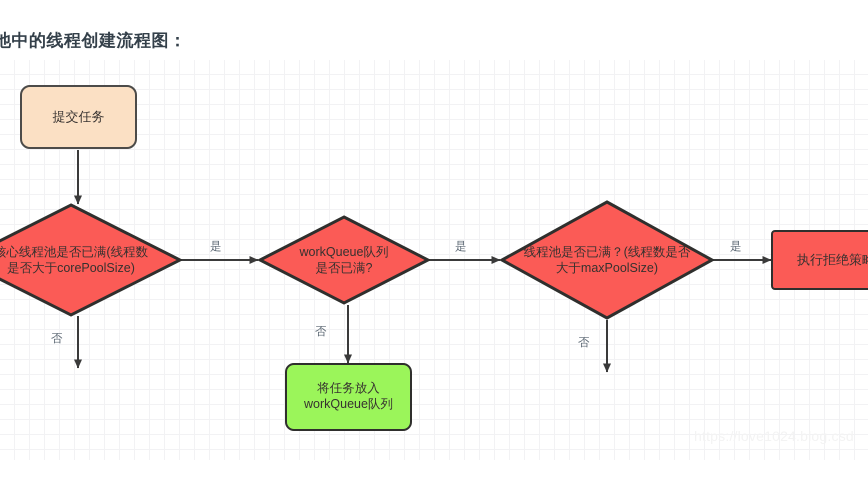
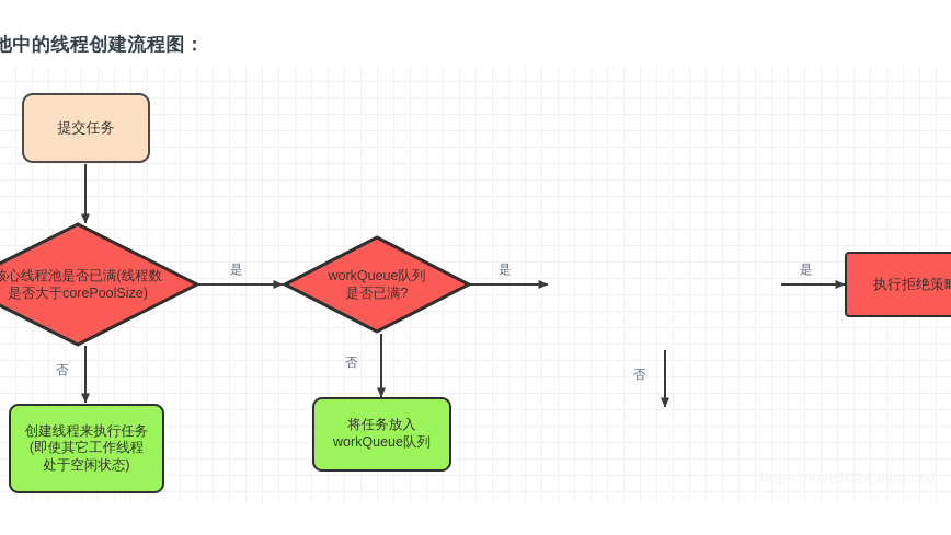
  池中的线程创建流程图：
  是
  否
  是
  否
  是
  否
  提交任务
  核心线程池是否已满(线程数
  是否大于corePoolSize)
  workQueue队列
  是否已满?
- 线程池是否已满？(线程数是否
- 大于maxPoolSize)
  执行拒绝策
+ 创建线程来执行任务
+ (即使其它工作线程
+ 处于空闲状态)
  将任务放入
  workQueue队列
